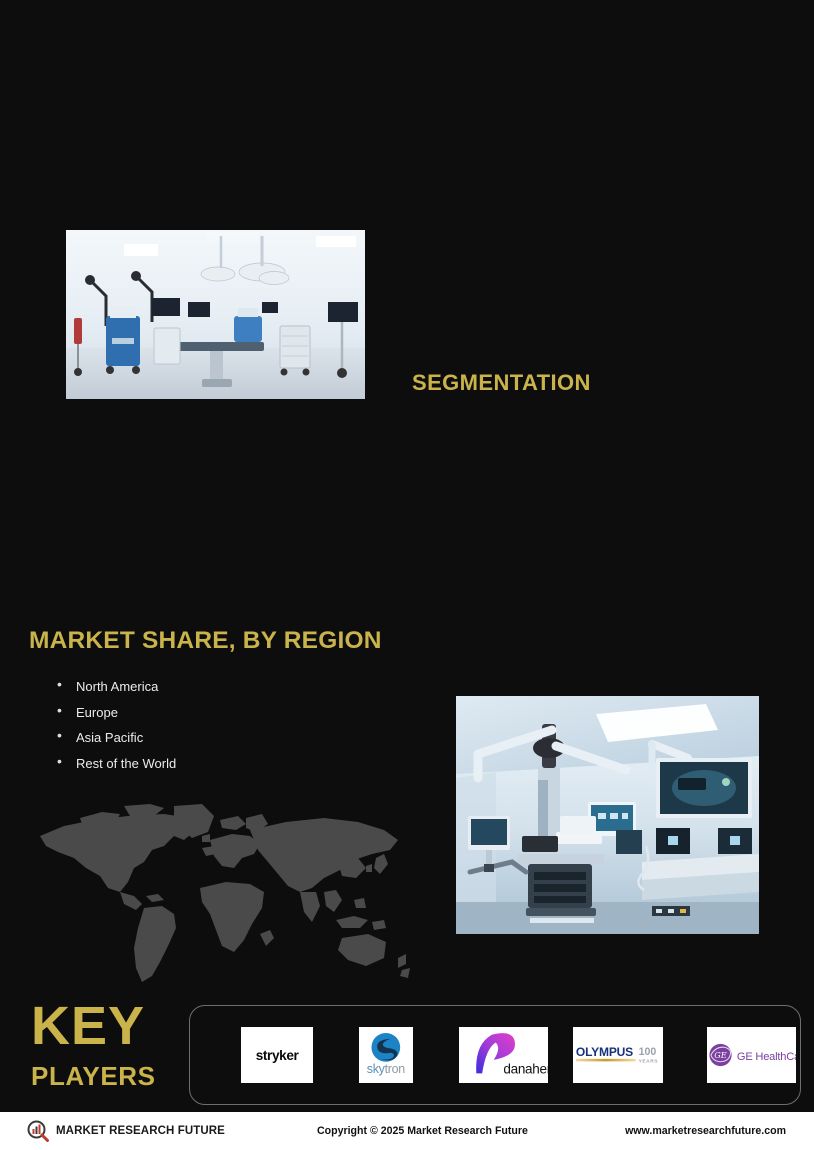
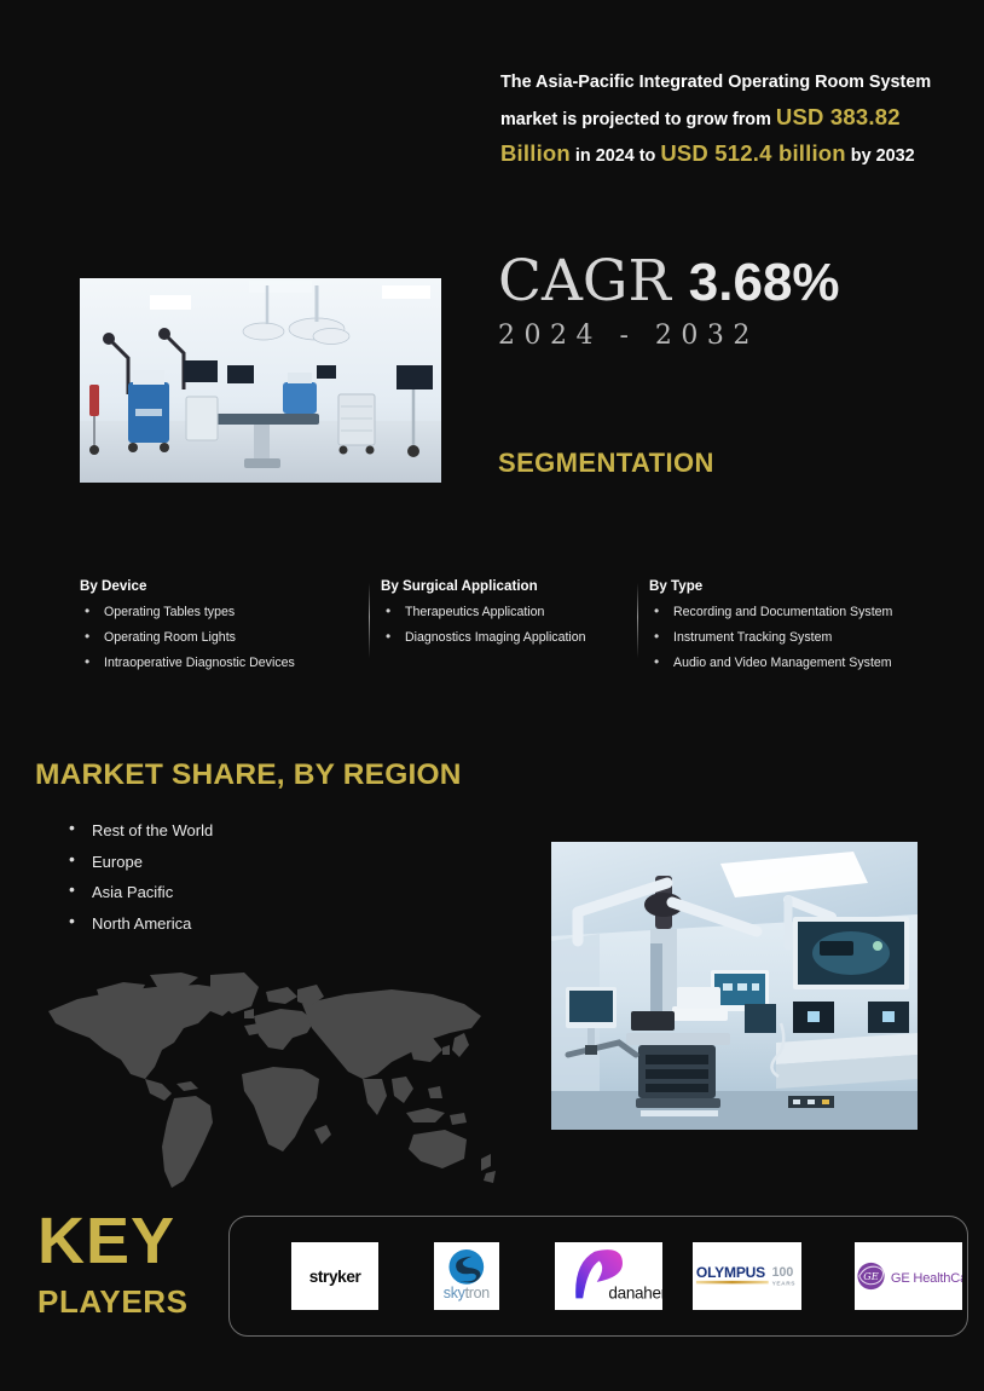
+ The Asia-Pacific Integrated Operating Room System market is projected to grow from USD 383.82 Billion in 2024 to USD 512.4 billion by 2032
+ CAGR 3.68%
+ 2024 - 2032
  SEGMENTATION
+ By Device
+ Operating Tables types
+ Operating Room Lights
+ Intraoperative Diagnostic Devices
+ By Surgical Application
+ Therapeutics Application
+ Diagnostics Imaging Application
+ By Type
+ Recording and Documentation System
+ Instrument Tracking System
+ Audio and Video Management System
  MARKET SHARE, BY REGION
- North America
+ Rest of the World
  Europe
  Asia Pacific
- Rest of the World
+ North America
  KEY
  PLAYERS
  stryker
  skytron
  danahe
  OLYMPUS
  100
  GE
  GE HealthC
- MARKET RESEARCH FUTURE
- Copyright © 2025 Market Research Future
- www.marketresearchfuture.com
